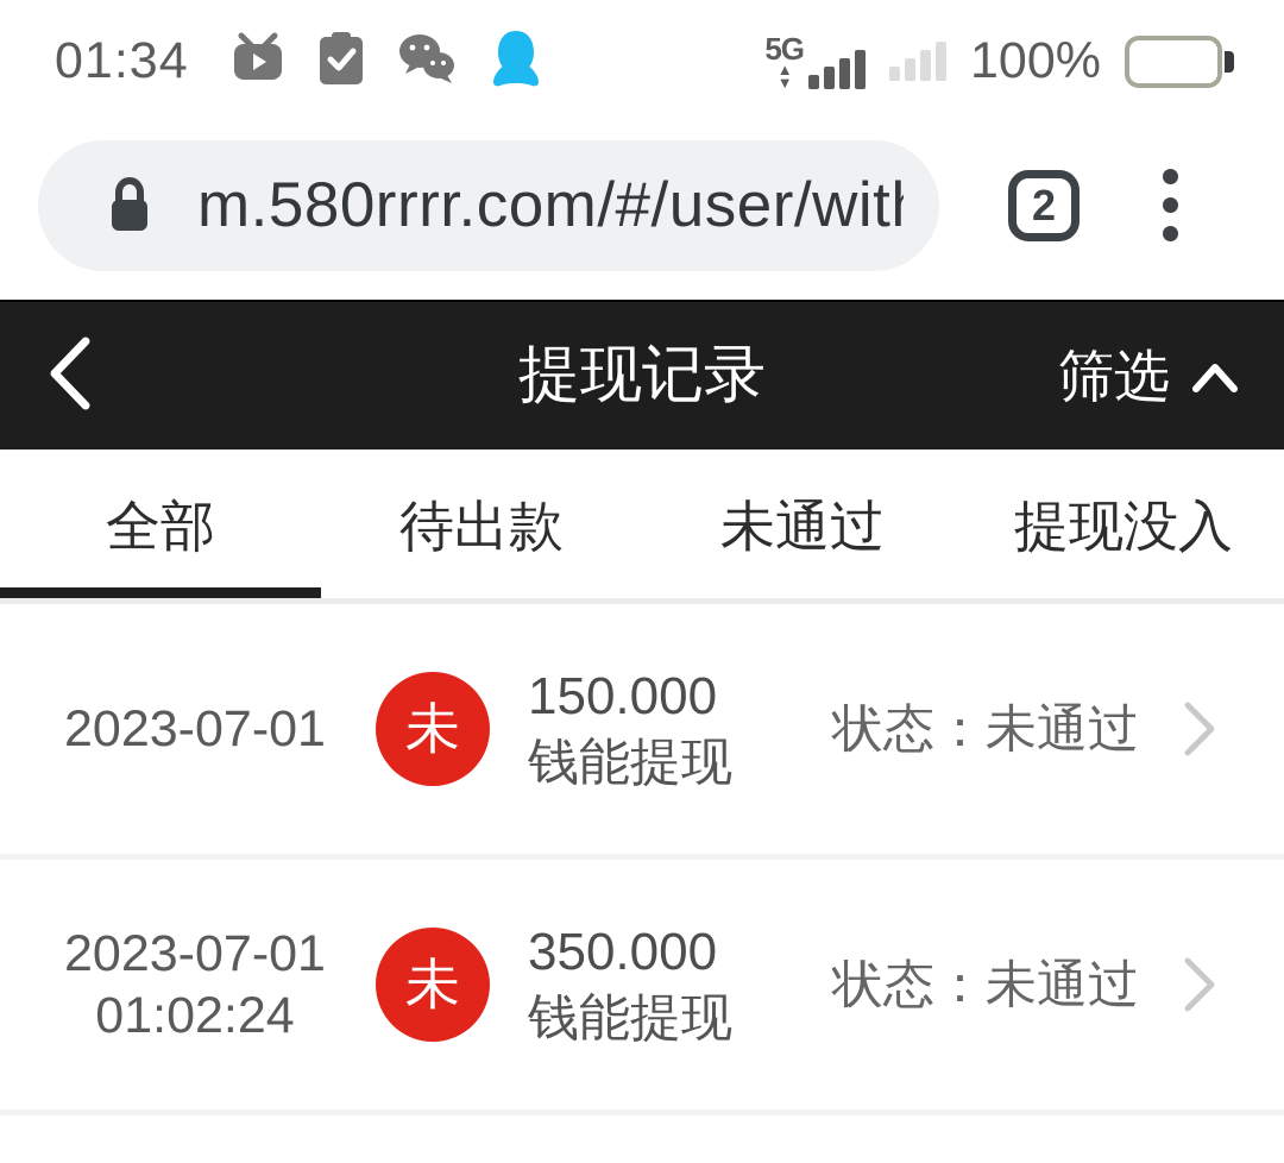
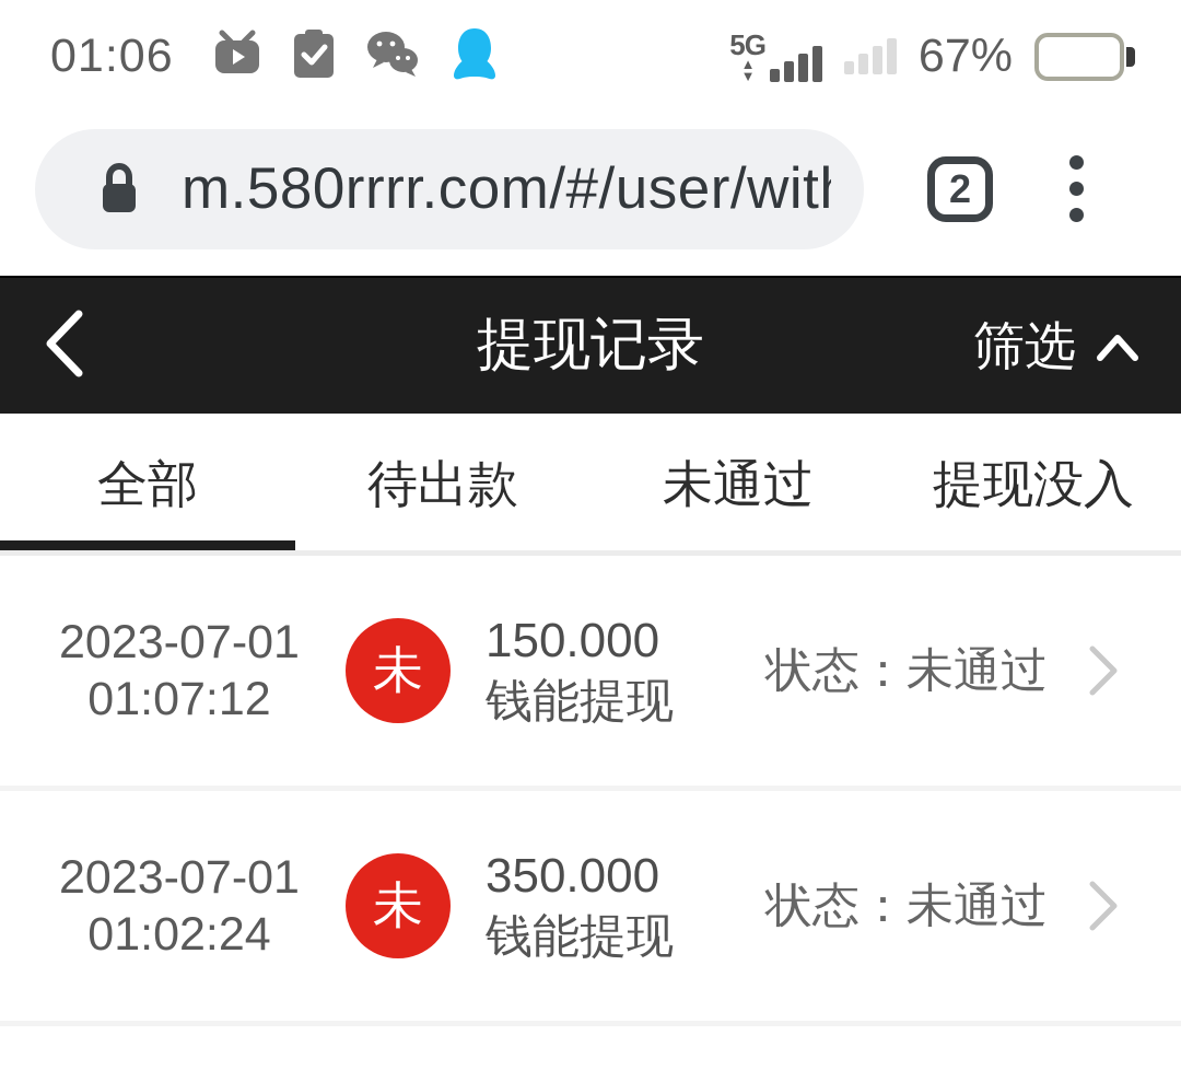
- 01:34
+ 01:06
  5G
  ▲
  ▼
- 100%
+ 67%
  m.580rrrr.com/#/user/wit
  2
  提现记录
  筛选
  全部
  待出款
  未通过
  提现没入
  2023-07-01
+ 01:07:12
  未
  150.000
  钱能提现
  状态：未通过
  2023-07-01
  01:02:24
  未
  350.000
  钱能提现
  状态：未通过
